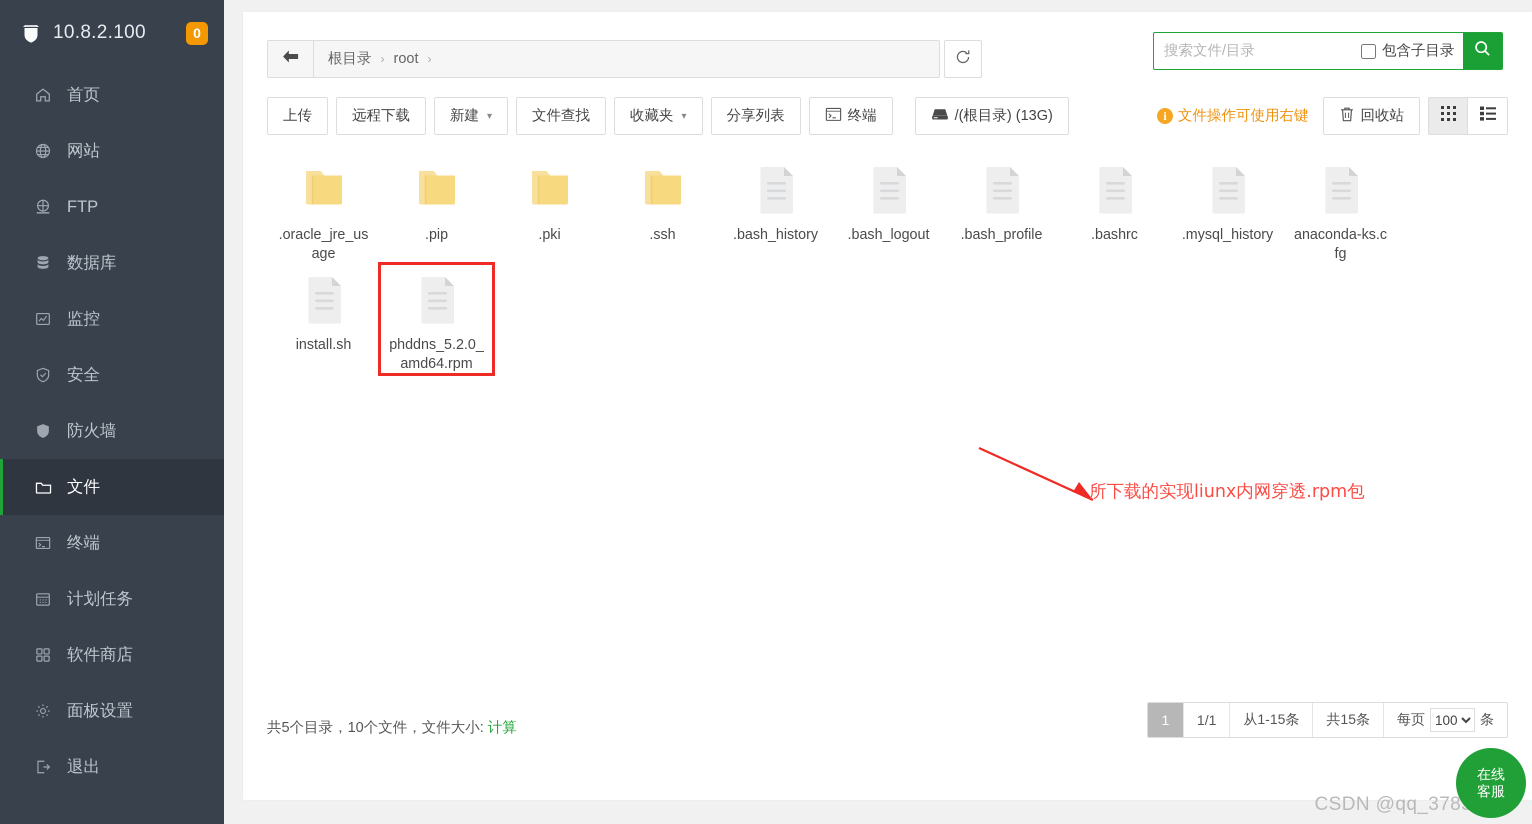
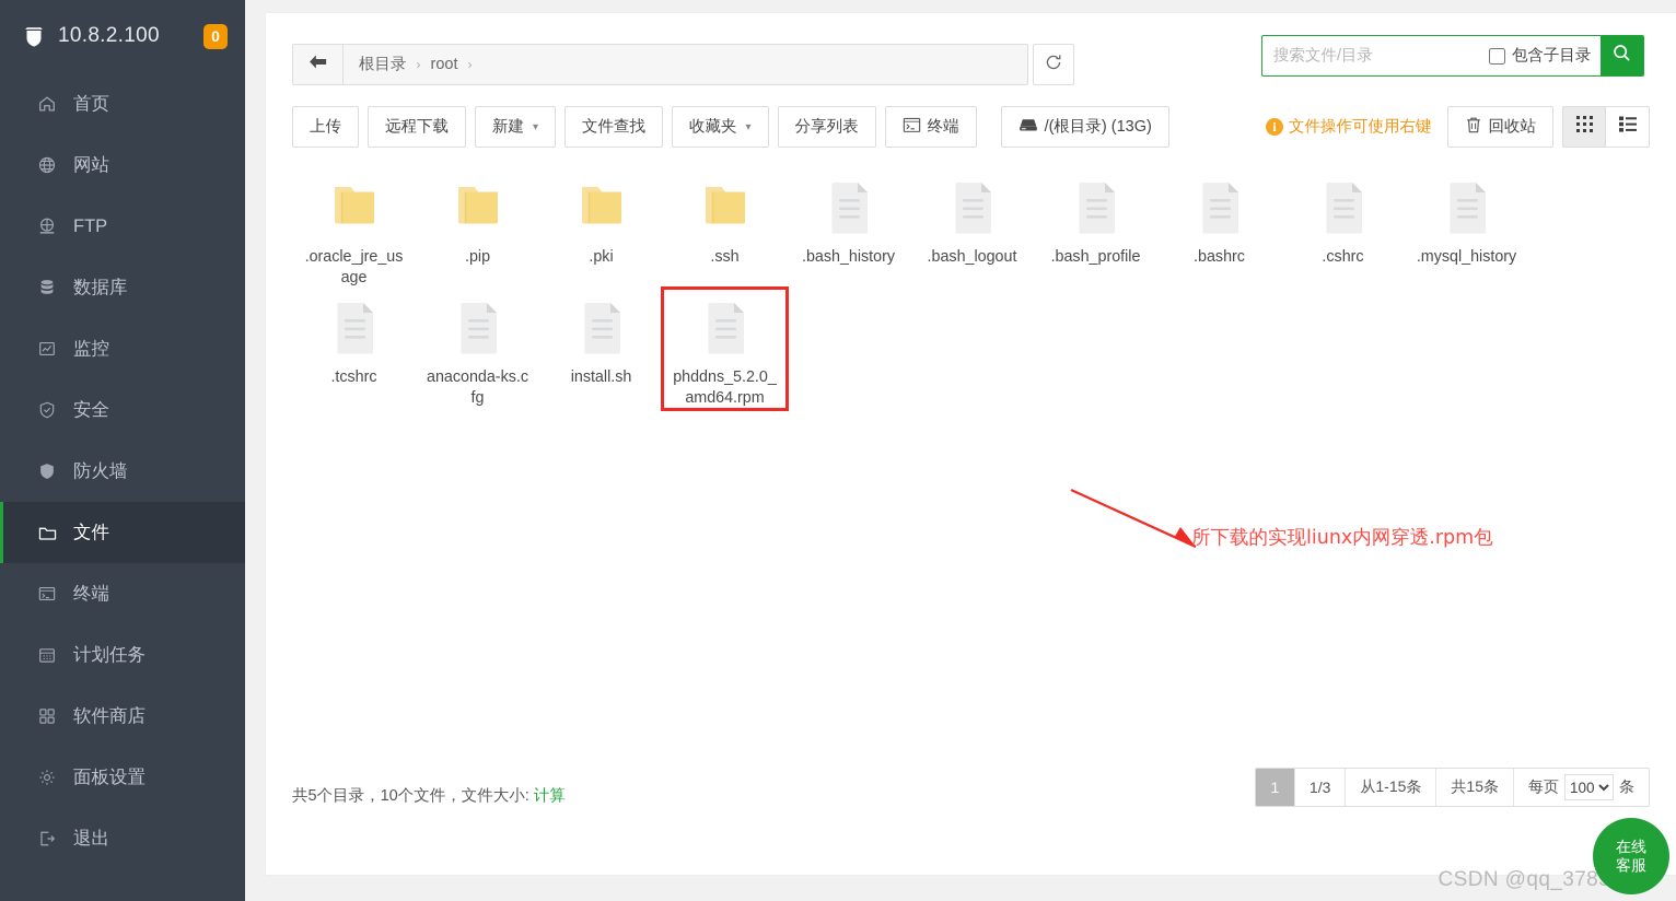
  10.8.2.100
  0
  首页
  网站
  FTP
  数据库
  监控
  安全
  防火墙
  文件
  终端
  计划任务
  软件商店
  面板设置
  退出
  根目录
  ›
  root
  ›
  搜索文件/目录
  包含子目录
  上传
  远程下载
  新建
  ▾
  文件查找
  收藏夹
  ▾
  分享列表
  终端
  /(根目录) (13G)
  i
  文件操作可使用右键
  回收站
  .oracle_jre_usage
  .pip
  .pki
  .ssh
  .bash_history
  .bash_logout
  .bash_profile
  .bashrc
+ .cshrc
  .mysql_history
+ .tcshrc
  anaconda-ks.cfg
  install.sh
  phddns_5.2.0_amd64.rpm
  所下载的实现liunx内网穿透.rpm包
  共5个目录，10个文件，文件大小: 计算
  1
- 1/1
+ 1/3
  从1-15条
  共15条
  每页
  100
  条
  在线
  客服
